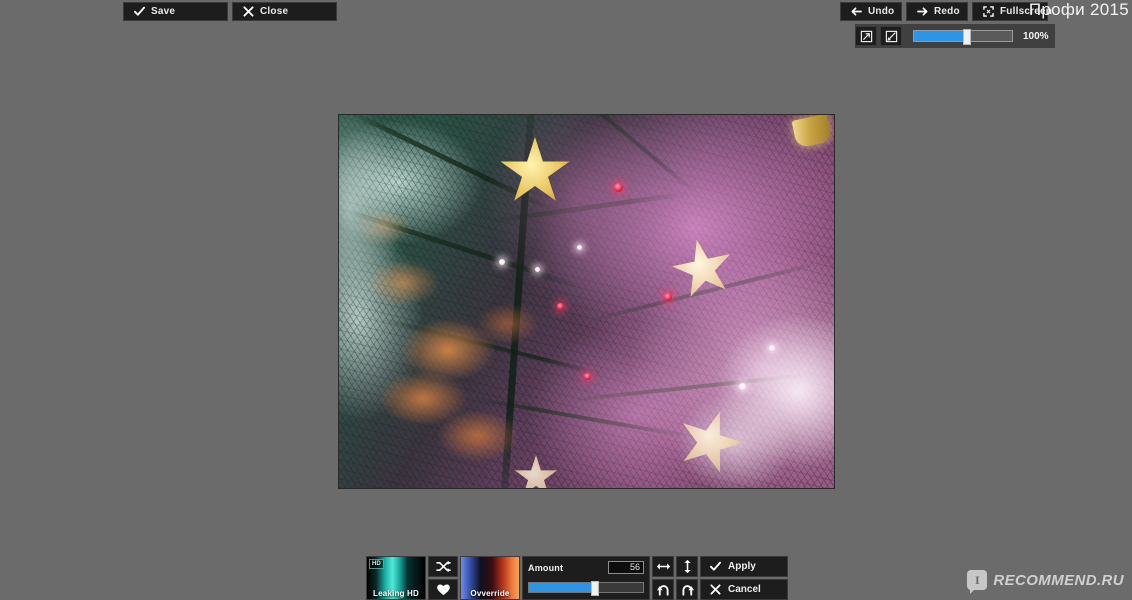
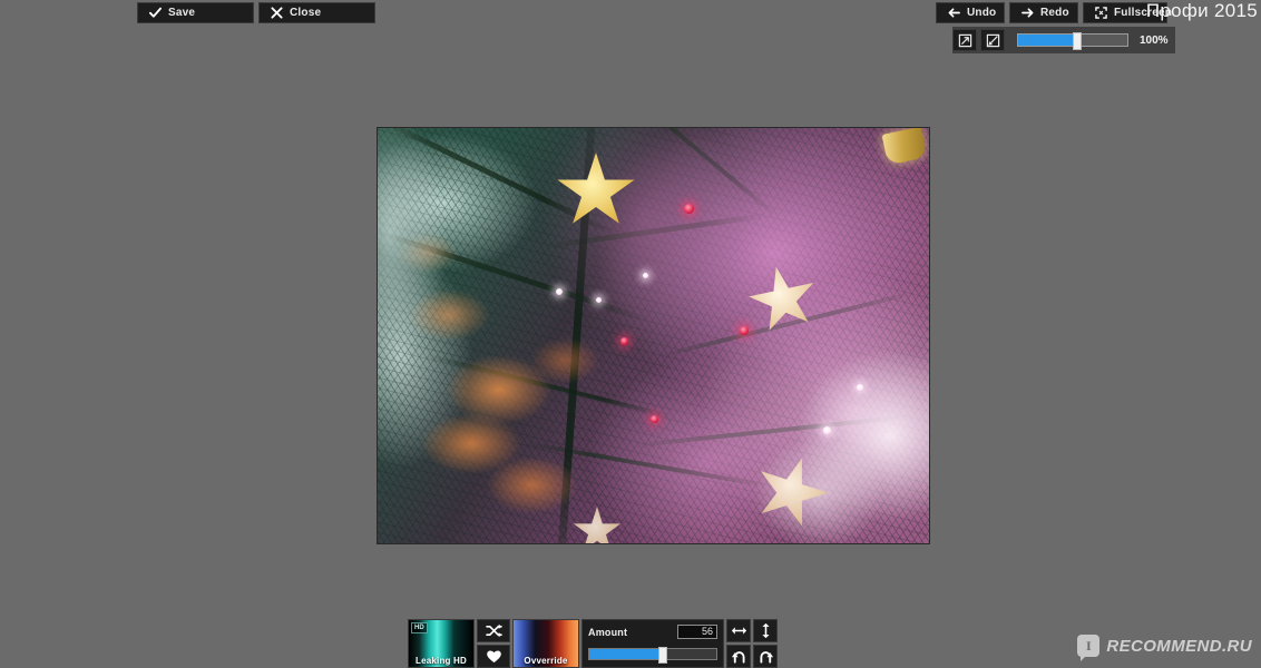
  Save
  Close
  Undo
  Redo
  Fullscreen
  Профи 2015
  100%
  Leaking HD
  Ovverride
  Amount
  56
- Apply
- Cancel
  I
  RECOMMEND.RU
